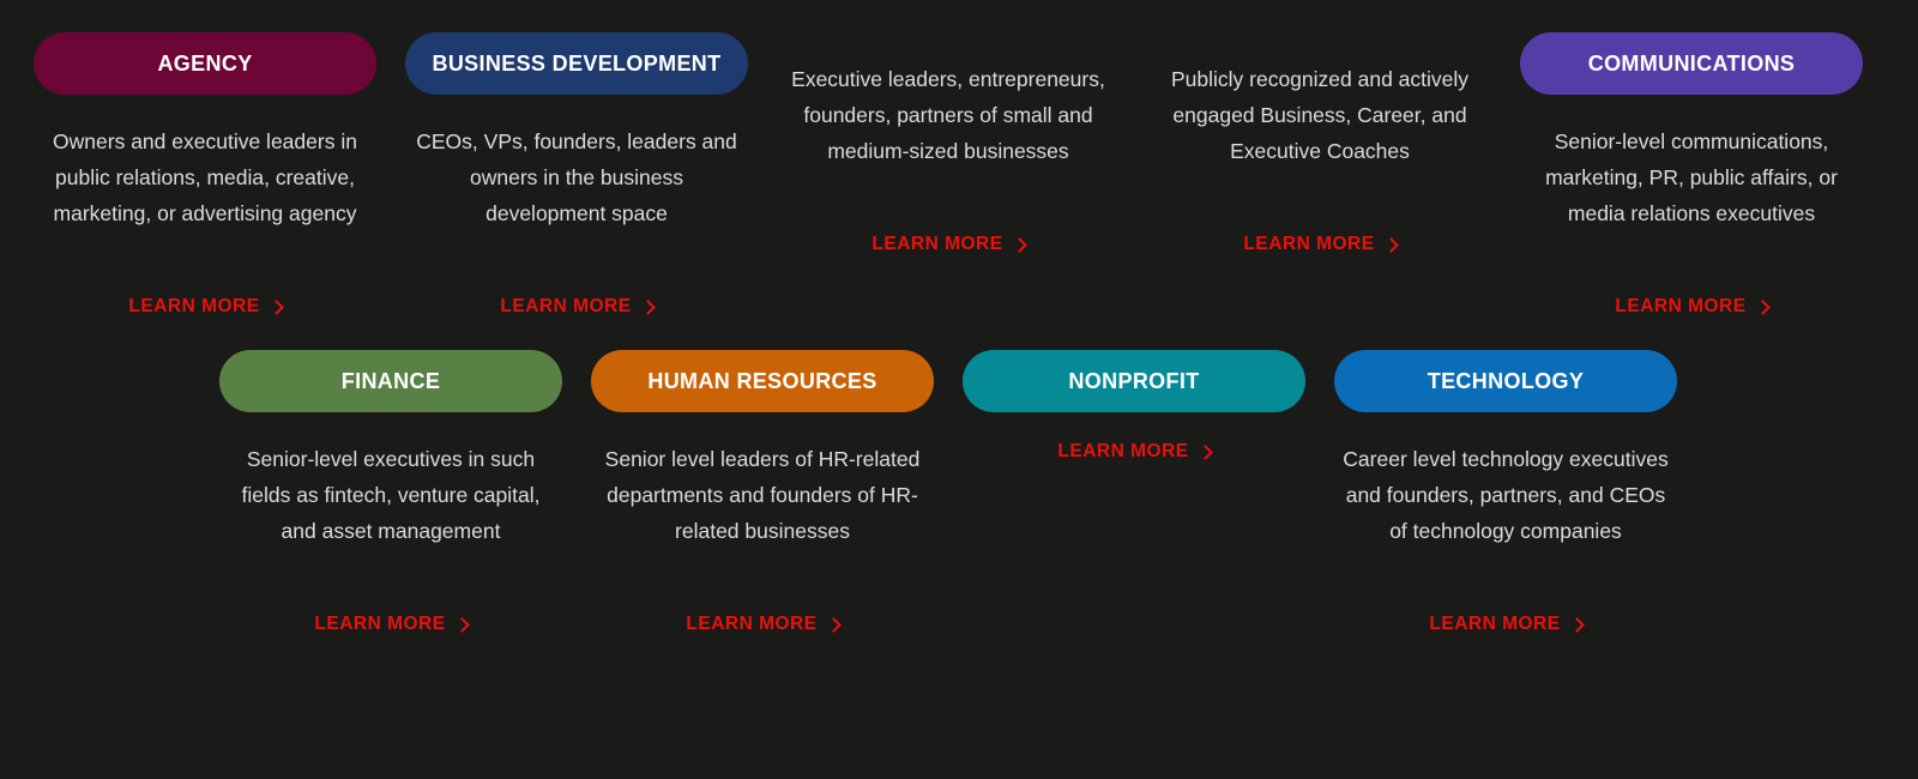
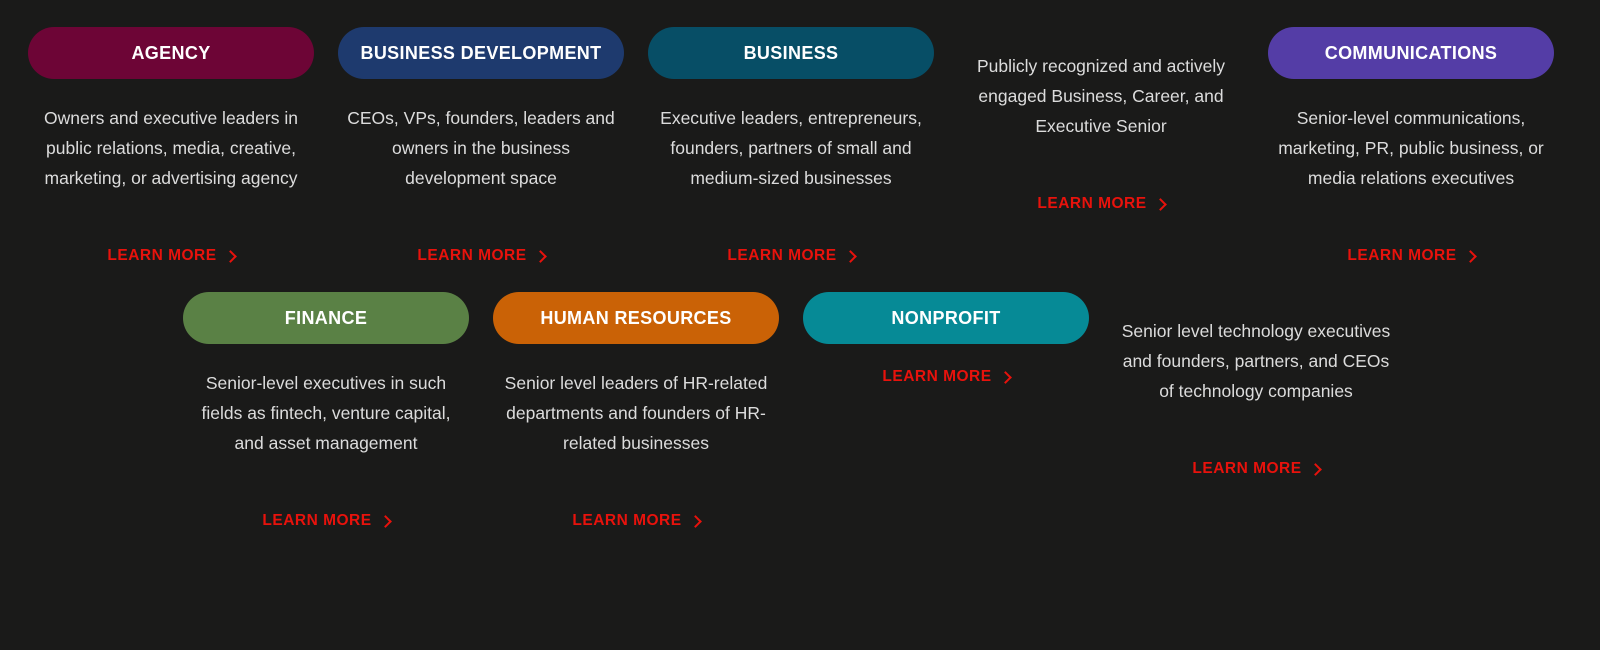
  AGENCY
  Owners and executive leaders in public relations, media, creative, marketing, or advertising agency
  LEARN MORE
  BUSINESS DEVELOPMENT
  CEOs, VPs, founders, leaders and owners in the business development space
  LEARN MORE
+ BUSINESS
  Executive leaders, entrepreneurs, founders, partners of small and medium-sized businesses
  LEARN MORE
- Publicly recognized and actively engaged Business, Career, and Executive Coaches
+ Publicly recognized and actively engaged Business, Career, and Executive Senior
  LEARN MORE
  COMMUNICATIONS
- Senior-level communications, marketing, PR, public affairs, or media relations executives
+ Senior-level communications, marketing, PR, public business, or media relations executives
  LEARN MORE
  FINANCE
  Senior-level executives in such fields as fintech, venture capital, and asset management
  LEARN MORE
  HUMAN RESOURCES
  Senior level leaders of HR-related departments and founders of HR-related businesses
  LEARN MORE
  NONPROFIT
  LEARN MORE
- TECHNOLOGY
- Career level technology executives and founders, partners, and CEOs of technology companies
+ Senior level technology executives and founders, partners, and CEOs of technology companies
  LEARN MORE
